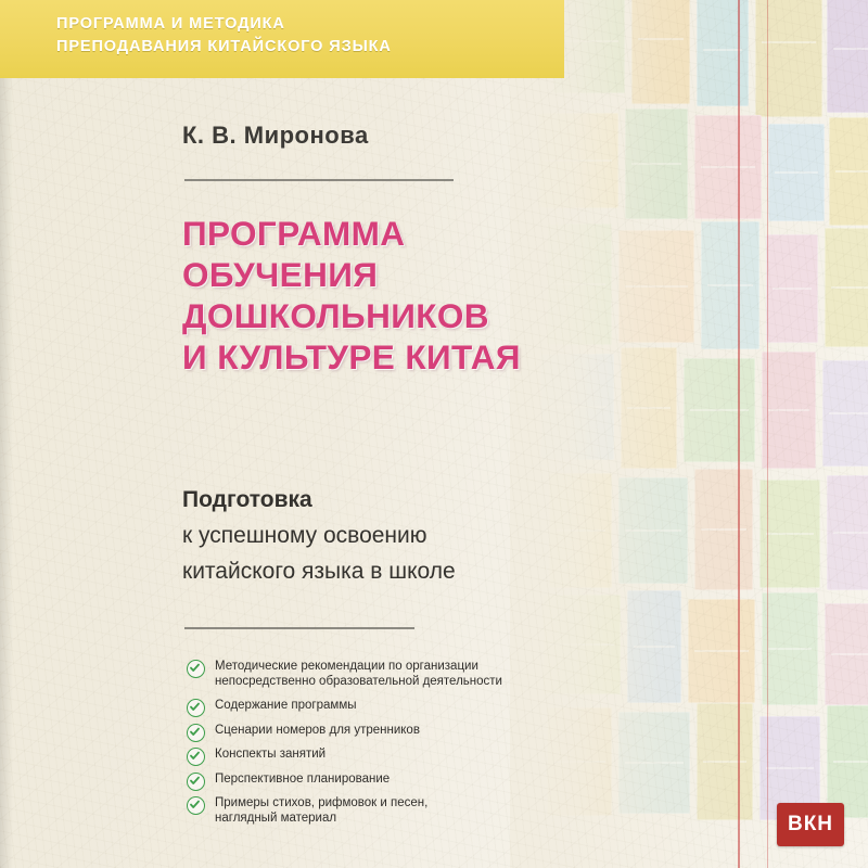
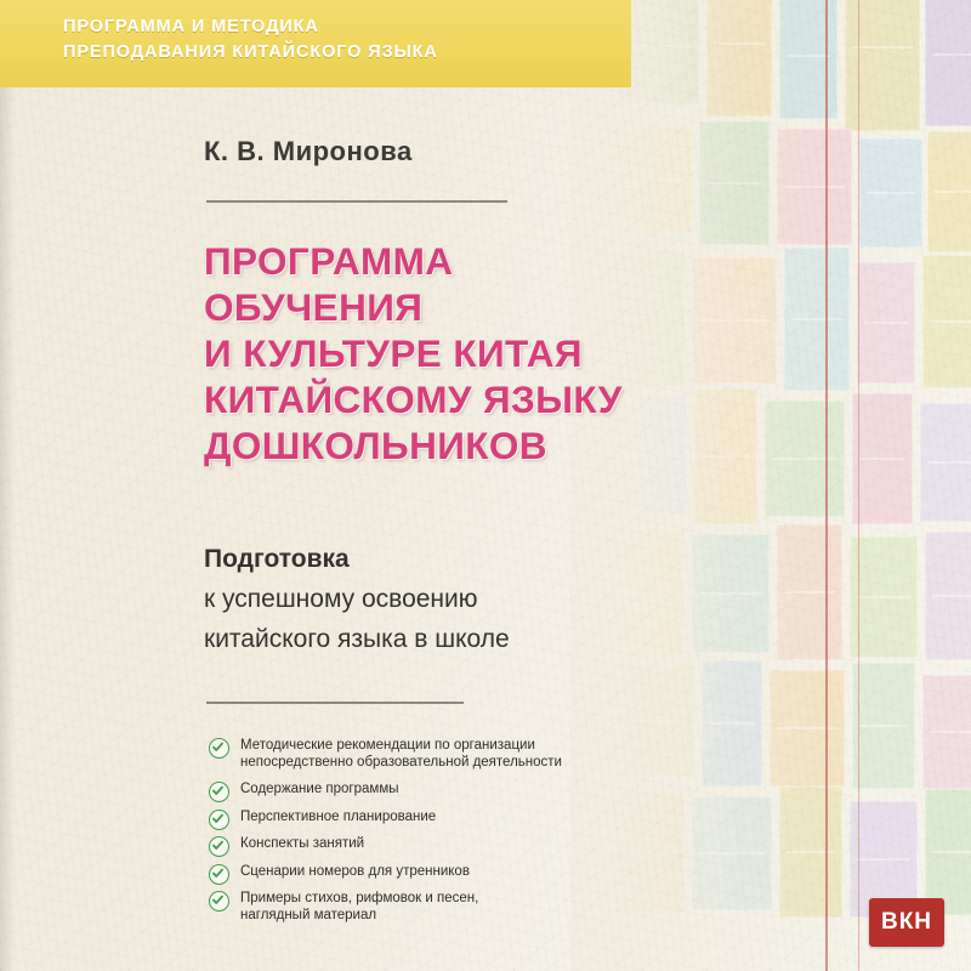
  ПРОГРАММА И МЕТОДИКА
  ПРЕПОДАВАНИЯ КИТАЙСКОГО ЯЗЫКА
  К. В. Миронова
  ПРОГРАММА
  ОБУЧЕНИЯ
- ДОШКОЛЬНИКОВ
+ И КУЛЬТУРЕ КИТАЯ
+ КИТАЙСКОМУ ЯЗЫКУ
- И КУЛЬТУРЕ КИТАЯ
+ ДОШКОЛЬНИКОВ
  Подготовка
  к успешному освоению
  китайского языка в школе
  Методические рекомендации по организации
  непосредственно образовательной деятельности
  Содержание программы
- Сценарии номеров для утренников
+ Перспективное планирование
  Конспекты занятий
- Перспективное планирование
+ Сценарии номеров для утренников
  Примеры стихов, рифмовок и песен,
  наглядный материал
  ВКН
